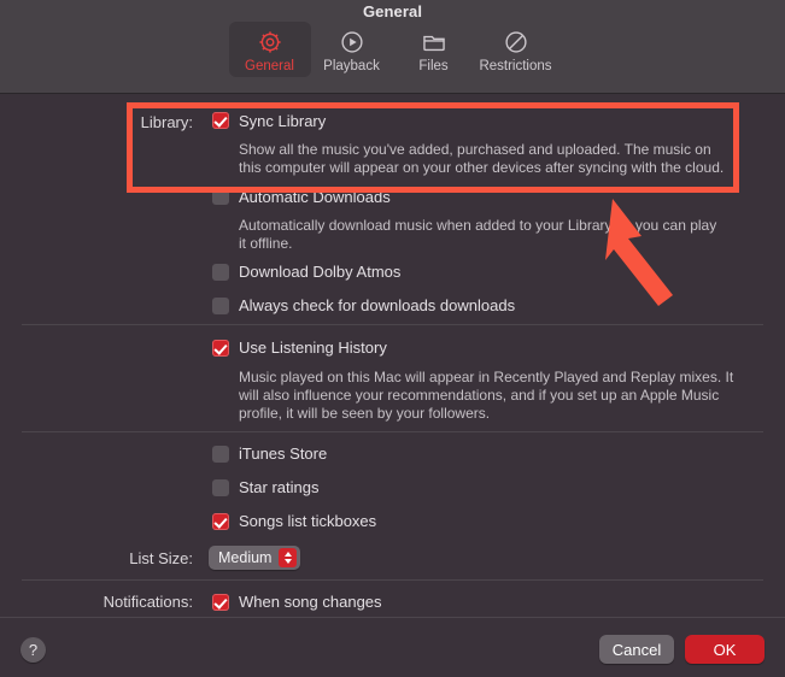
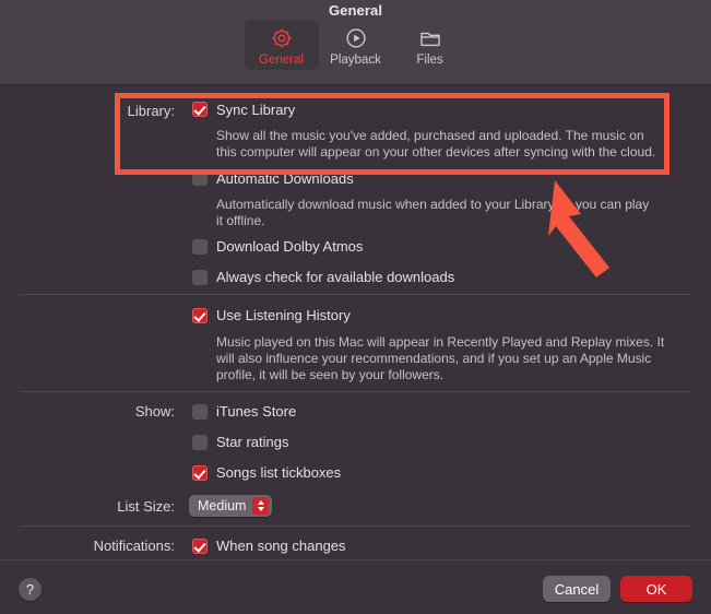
  General
  General
  Playback
  Files
- Restrictions
  Library:
  Sync Library
  Show all the music you've added, purchased and uploaded. The music on this computer will appear on your other devices after syncing with the cloud.
  Automatic Downloads
  Automatically download music when added to your Library you can play it offline.
  Download Dolby Atmos
- Always check for downloads downloads
+ Always check for available downloads
  Use Listening History
  Music played on this Mac will appear in Recently Played and Replay mixes. It will also influence your recommendations, and if you set up an Apple Music profile, it will be seen by your followers.
+ Show:
  iTunes Store
  Star ratings
  Songs list tickboxes
  List Size:
  Medium
  Notifications:
  When song changes
  ?
  Cancel
  OK
